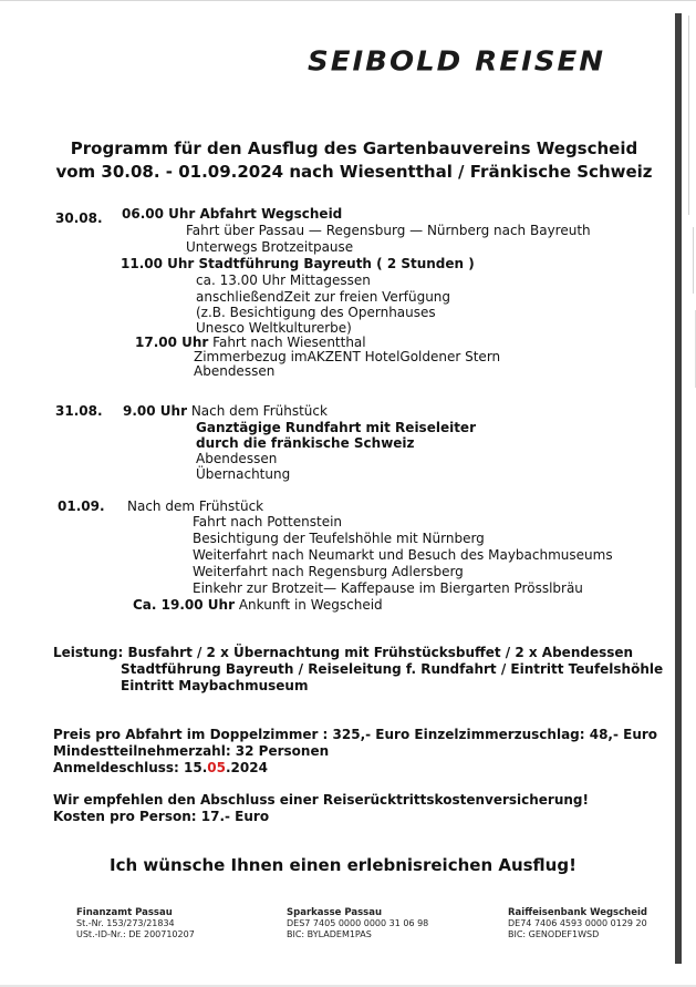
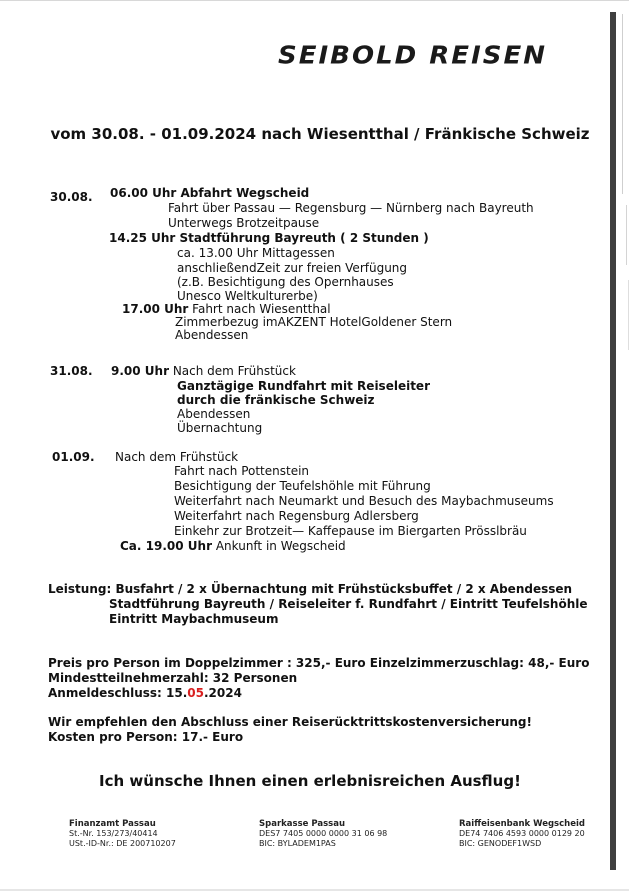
  SEIBOLD REISEN
- Programm für den Ausflug des Gartenbauvereins Wegscheid
  vom 30.08. - 01.09.2024 nach Wiesentthal / Fränkische Schweiz
  30.08.
  06.00 Uhr Abfahrt Wegscheid
  Fahrt über Passau — Regensburg — Nürnberg nach Bayreuth
  Unterwegs Brotzeitpause
- 11.00 Uhr Stadtführung Bayreuth ( 2 Stunden )
+ 14.25 Uhr Stadtführung Bayreuth ( 2 Stunden )
  ca. 13.00 Uhr Mittagessen
  anschließendZeit zur freien Verfügung
  (z.B. Besichtigung des Opernhauses
  Unesco Weltkulturerbe)
  17.00 Uhr Fahrt nach Wiesentthal
  Zimmerbezug imAKZENT HotelGoldener Stern
  Abendessen
  31.08.
  9.00 Uhr Nach dem Frühstück
  Ganztägige Rundfahrt mit Reiseleiter
  durch die fränkische Schweiz
  Abendessen
  Übernachtung
  01.09.
  Nach dem Frühstück
  Fahrt nach Pottenstein
- Besichtigung der Teufelshöhle mit Nürnberg
+ Besichtigung der Teufelshöhle mit Führung
  Weiterfahrt nach Neumarkt und Besuch des Maybachmuseums
  Weiterfahrt nach Regensburg Adlersberg
  Einkehr zur Brotzeit— Kaffepause im Biergarten Prösslbräu
  Ca. 19.00 Uhr Ankunft in Wegscheid
  Leistung: Busfahrt / 2 x Übernachtung mit Frühstücksbuffet / 2 x Abendessen
- Stadtführung Bayreuth / Reiseleitung f. Rundfahrt / Eintritt Teufelshöhle
+ Stadtführung Bayreuth / Reiseleiter f. Rundfahrt / Eintritt Teufelshöhle
  Eintritt Maybachmuseum
- Preis pro Abfahrt im Doppelzimmer : 325,- Euro Einzelzimmerzuschlag: 48,- Euro
+ Preis pro Person im Doppelzimmer : 325,- Euro Einzelzimmerzuschlag: 48,- Euro
  Mindestteilnehmerzahl: 32 Personen
  Anmeldeschluss: 15.05.2024
  Wir empfehlen den Abschluss einer Reiserücktrittskostenversicherung!
  Kosten pro Person: 17.- Euro
  Ich wünsche Ihnen einen erlebnisreichen Ausflug!
  Finanzamt Passau
- St.-Nr. 153/273/21834
+ St.-Nr. 153/273/40414
  USt.-ID-Nr.: DE 200710207
  Sparkasse Passau
  DES7 7405 0000 0000 31 06 98
  BIC: BYLADEM1PAS
  Raiffeisenbank Wegscheid
  DE74 7406 4593 0000 0129 20
  BIC: GENODEF1WSD
